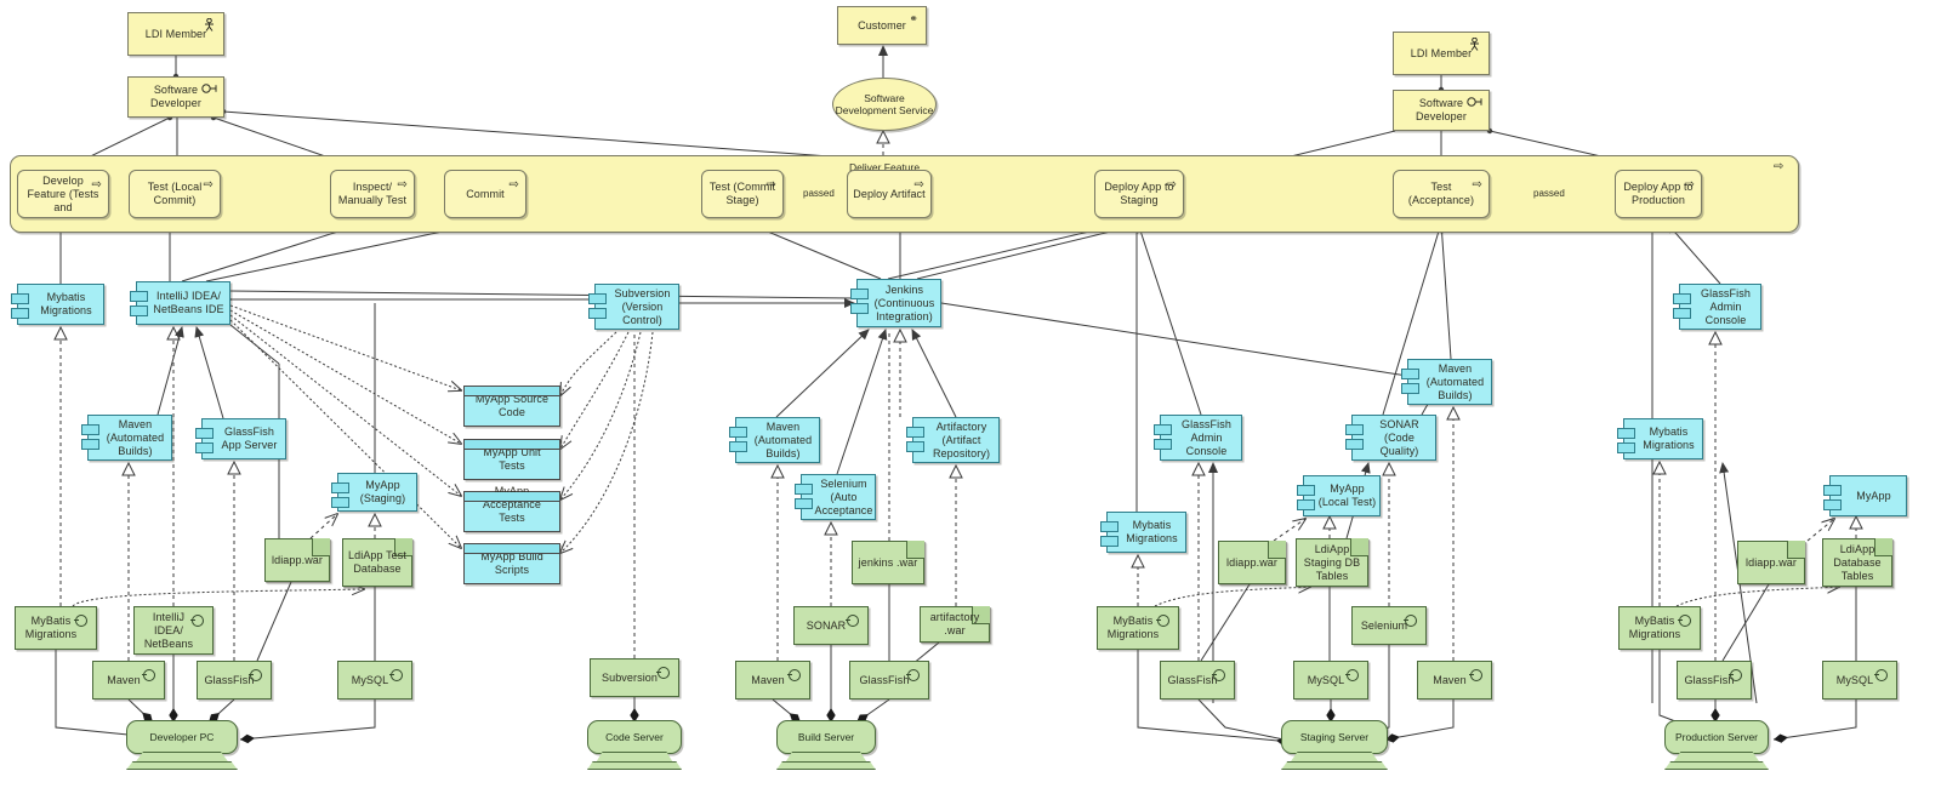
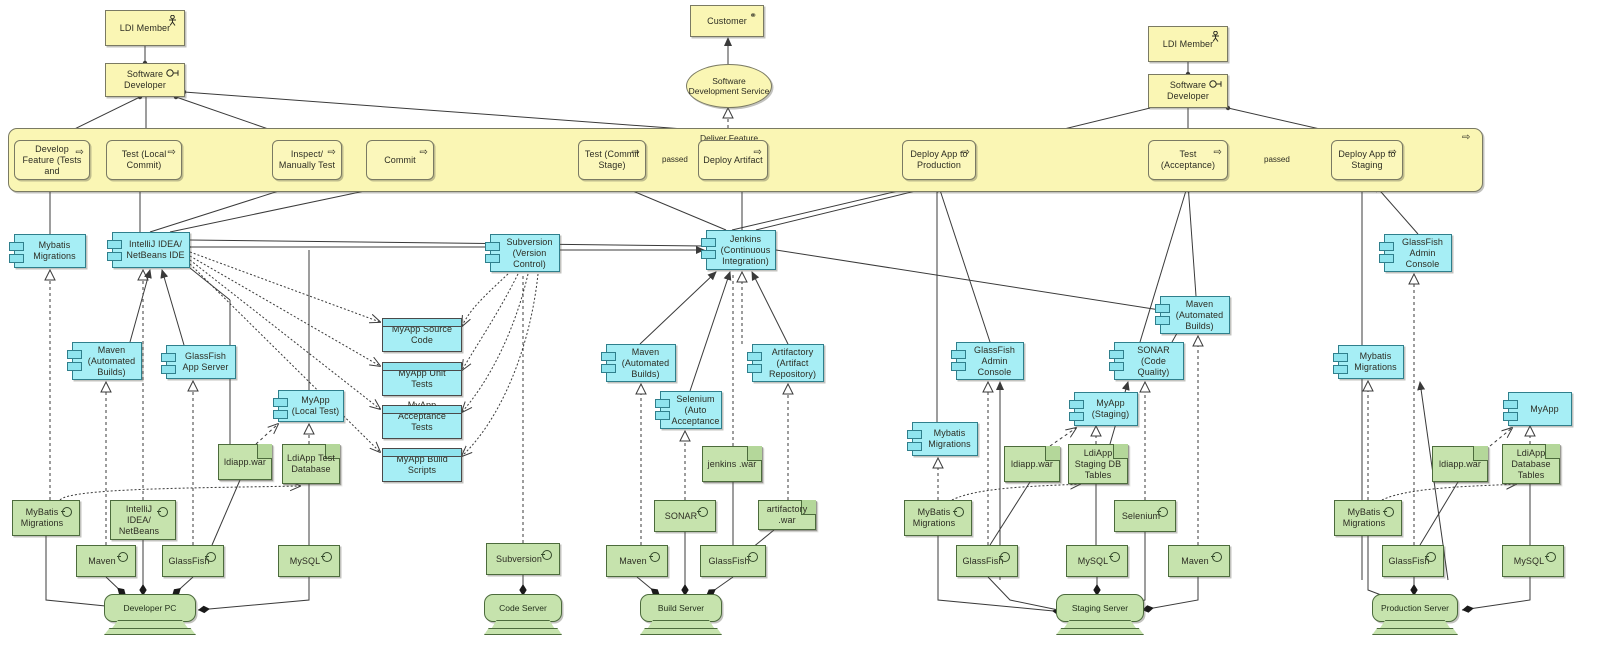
  Deliver Feature
  ⇨
  LDI Member
  LDI Member
  Software Developer
  Software Developer
  Develop Feature (Tests and
  ⇨
  Test (Local Commit)
  ⇨
  Inspect/ Manually Test
  ⇨
  Commit
  ⇨
  Test (Commit Stage)
  ⇨
  Deploy Artifact
  ⇨
- Deploy App to Staging
+ Deploy App to Production
  ⇨
  Test (Acceptance)
  ⇨
- Deploy App to Production
+ Deploy App to Staging
  ⇨
  passed
  passed
  Mybatis Migrations
  IntelliJ IDEA/ NetBeans IDE
  Maven (Automated Builds)
  GlassFish App Server
- MyApp (Staging)
+ MyApp (Local Test)
  Subversion (Version Control)
  Jenkins (Continuous Integration)
  Maven (Automated Builds)
  Selenium (Auto Acceptance
  Artifactory (Artifact Repository)
  GlassFish Admin Console
  SONAR (Code Quality)
  Mybatis Migrations
- MyApp (Local Test)
+ MyApp (Staging)
  Maven (Automated Builds)
  Mybatis Migrations
  GlassFish Admin Console
  MyApp
  MyApp Source Code
  MyApp Unit Tests
  MyApp Acceptance Tests
  MyApp Build Scripts
  ldiapp.war
  LdiApp Test Database
  jenkins .war
  artifactory .war
  ldiapp.war
  LdiApp Staging DB Tables
  ldiapp.war
  LdiApp Database Tables
  MyBatis Migrations
  IntelliJ IDEA/ NetBeans
  Maven
  GlassFis
  MySQL
  Subversion
  Maven
  SONAR
  GlassFish
  MyBatis Migrations
  GlassFis
  MySQL
  Selenium
  Maven
  MyBatis Migrations
  GlassFis
  MySQL
  Developer PC
  Code Server
  Build Server
  Staging Server
  Production Server
  Customer
  ⚭
  Software Development Service
